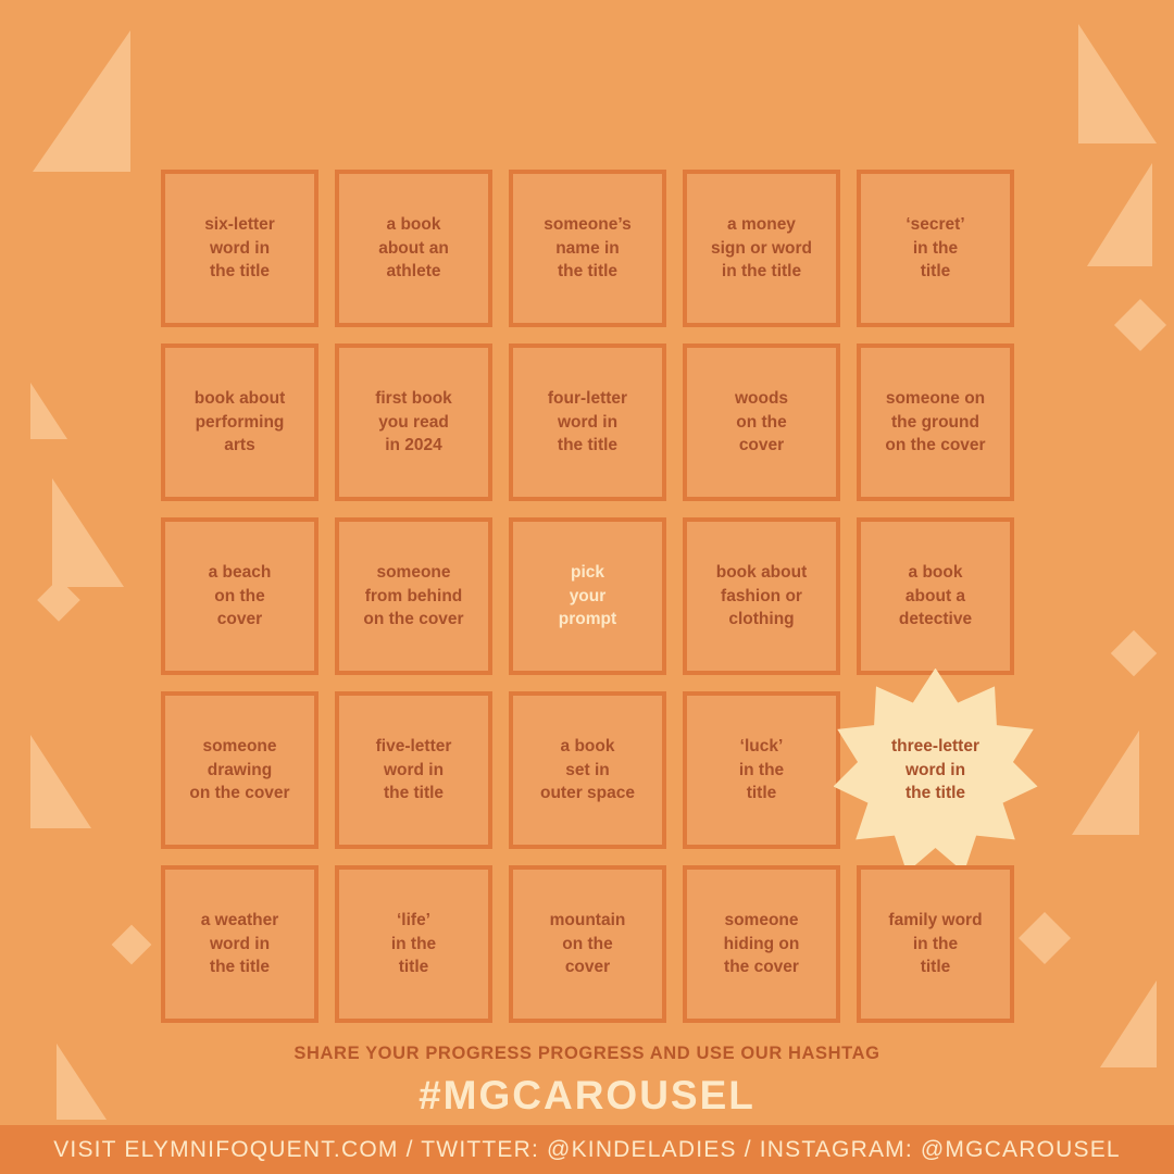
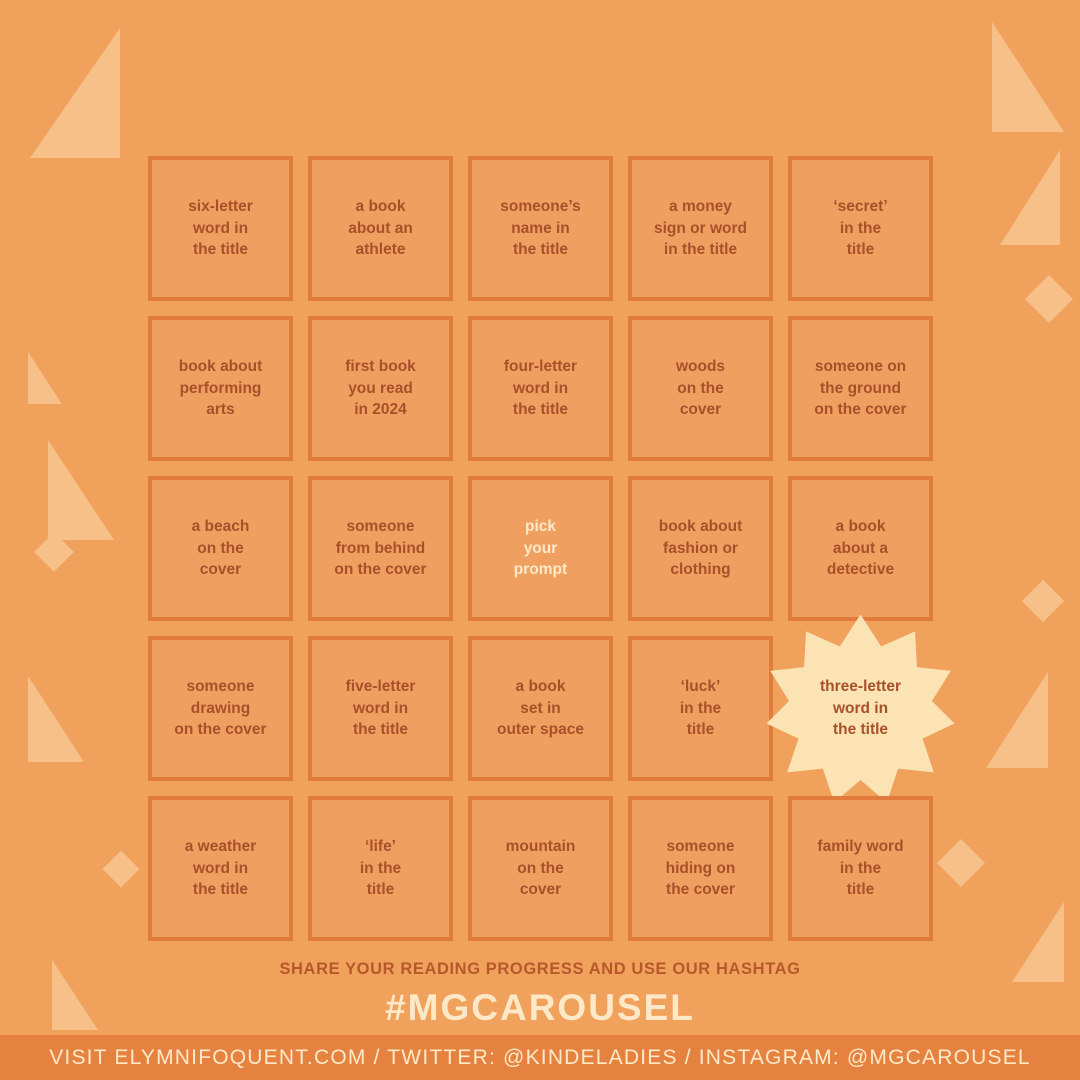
  six-letter
  word in
  the title
  a book
  about an
  athlete
  someone’s
  name in
  the title
  a money
  sign or word
  in the title
  ‘secret’
  in the
  title
  book about
  performing
  arts
  first book
  you read
  in 2024
  four-letter
  word in
  the title
  woods
  on the
  cover
  someone on
  the ground
  on the cover
  a beach
  on the
  cover
  someone
  from behind
  on the cover
  pick
  your
  prompt
  book about
  fashion or
  clothing
  a book
  about a
  detective
  someone
  drawing
  on the cover
  five-letter
  word in
  the title
  a book
  set in
  outer space
  ‘luck’
  in the
  title
  three-letter
  word in
  the title
  a weather
  word in
  the title
  ‘life’
  in the
  title
  mountain
  on the
  cover
  someone
  hiding on
  the cover
  family word
  in the
  title
- SHARE YOUR PROGRESS PROGRESS AND USE OUR HASHTAG
+ SHARE YOUR READING PROGRESS AND USE OUR HASHTAG
  #MGCAROUSEL
  VISIT ELYMNIFOQUENT.COM / TWITTER: @KINDELADIES / INSTAGRAM: @MGCAROUSEL
